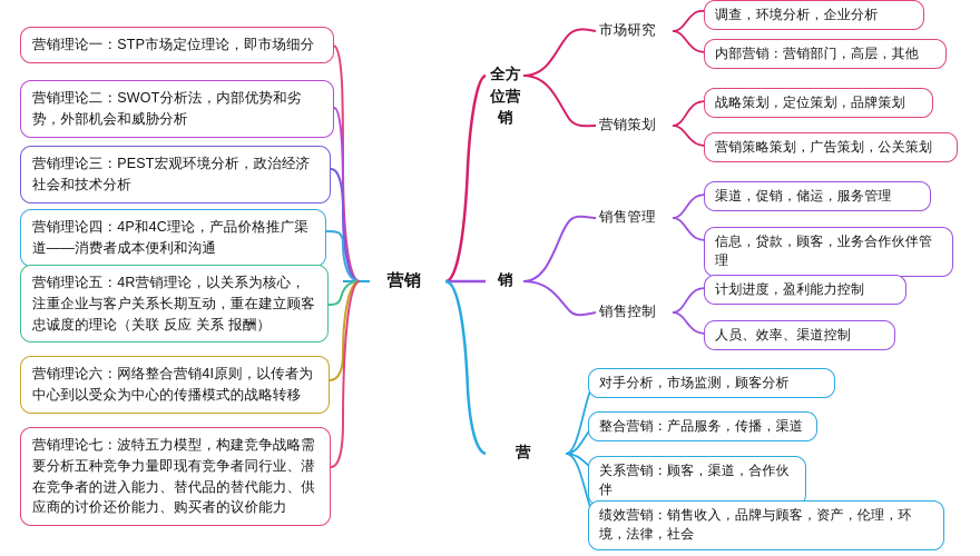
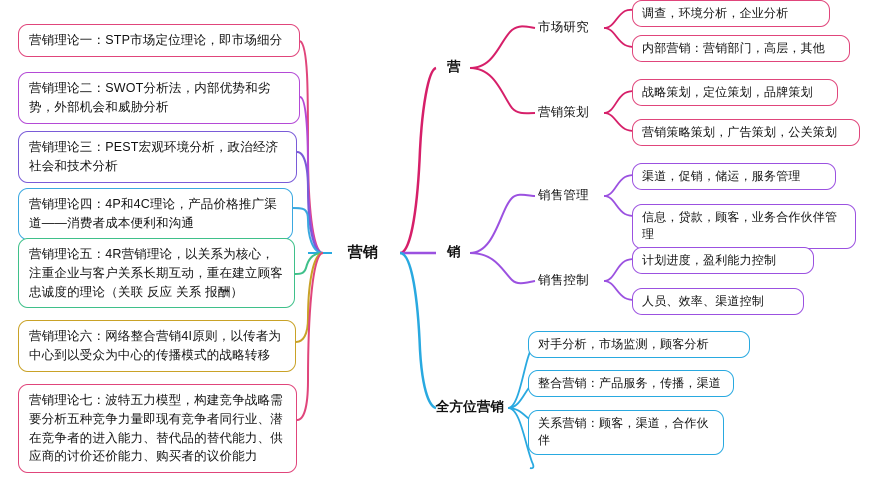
  营销
  营销理论一：STP市场定位理论，即市场细分
  营销理论二：SWOT分析法，内部优势和劣势，外部机会和威胁分析
  营销理论三：PEST宏观环境分析，政治经济社会和技术分析
  营销理论四：4P和4C理论，产品价格推广渠道——消费者成本便利和沟通
  营销理论五：4R营销理论，以关系为核心，注重企业与客户关系长期互动，重在建立顾客忠诚度的理论（关联 反应 关系 报酬）
  营销理论六：网络整合营销4I原则，以传者为中心到以受众为中心的传播模式的战略转移
  营销理论七：波特五力模型，构建竞争战略需要分析五种竞争力量即现有竞争者同行业、潜在竞争者的进入能力、替代品的替代能力、供应商的讨价还价能力、购买者的议价能力
- 全方位营销
+ 营
  销
- 营
+ 全方位营销
  市场研究
  营销策划
  销售管理
  销售控制
  调查，环境分析，企业分析
  内部营销：营销部门，高层，其他
  战略策划，定位策划，品牌策划
  营销策略策划，广告策划，公关策划
  渠道，促销，储运，服务管理
  信息，贷款，顾客，业务合作伙伴管理
  计划进度，盈利能力控制
  人员、效率、渠道控制
  对手分析，市场监测，顾客分析
  整合营销：产品服务，传播，渠道
  关系营销：顾客，渠道，合作伙伴
- 绩效营销：销售收入，品牌与顾客，资产，伦理，环境，法律，社会
